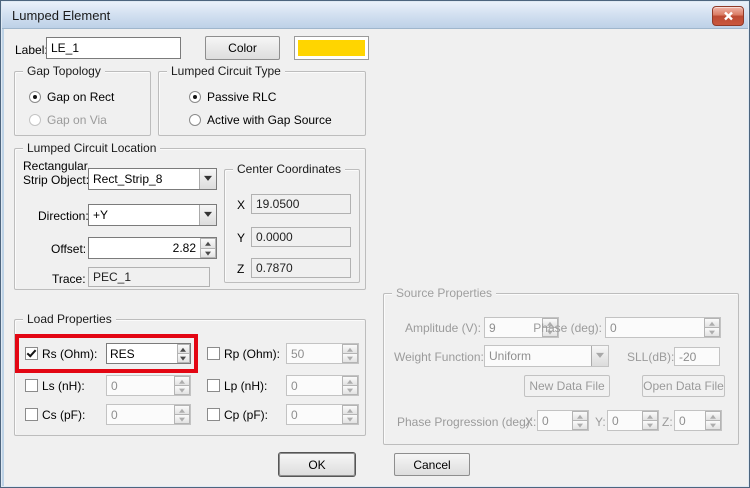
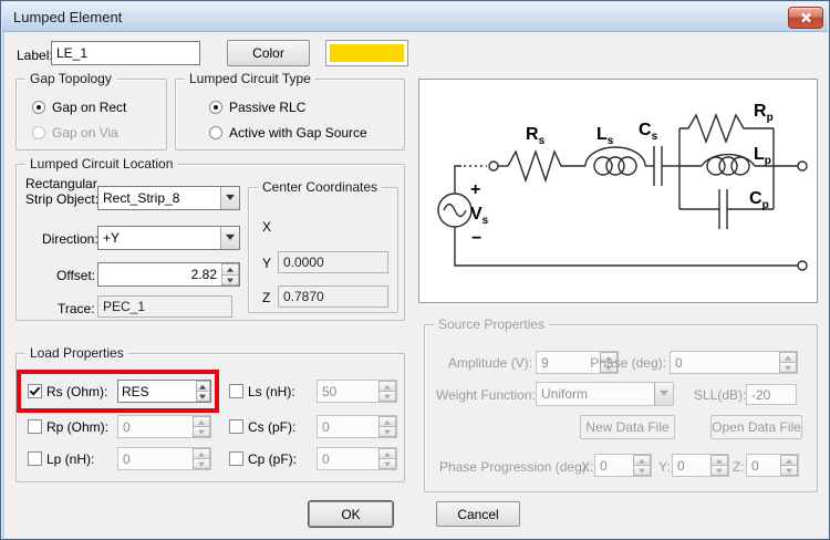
  Lumped Element
  Label
  LE_1
  Color
  Gap Topology
  Gap on Rect
  Gap on Via
  Lumped Circuit Type
  Passive RLC
  Active with Gap Source
+ Rs
+ Ls
+ Cs
+ Rp
+ Lp
+ Cp
+ +
+ Vs
+ −
  Lumped Circuit Location
  Rectangular
  Strip Object
  Rect_Strip_8
  Direction
  +Y
  Offset:
  2.82
  Trace:
  PEC_1
  Center Coordinates
  X
- 19.0500
  Y
  0.0000
  Z
  0.7870
  Load Properties
  Rs (Ohm):
  RES
- Rp (Ohm):
+ Ls (nH):
  50
- Ls (nH):
+ Rp (Ohm):
  0
- Lp (nH):
+ Cs (pF):
  0
- Cs (pF):
+ Lp (nH):
  0
  Cp (pF):
  0
  Source Properties
  Amplitude (V):
  9
  Phase (deg):
  0
  Weight Function:
  Uniform
  SLL(dB):
  -20
  New Data File
  Open Data File
  Phase Progression (deg):
  X:
  0
  Y:
  0
  Z:
  0
  OK
  Cancel
